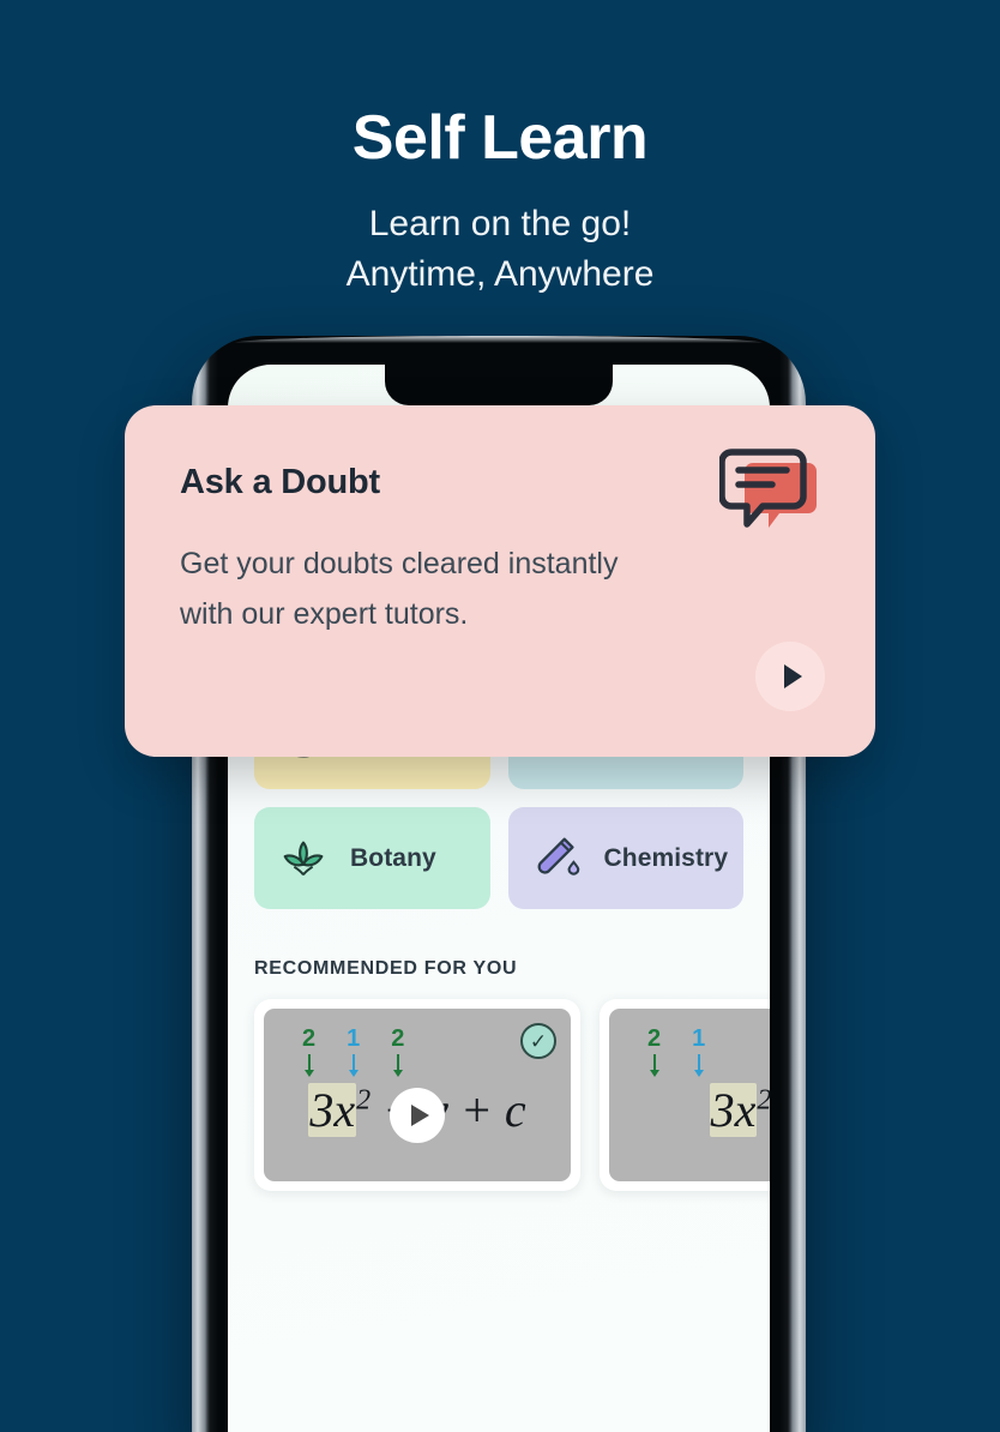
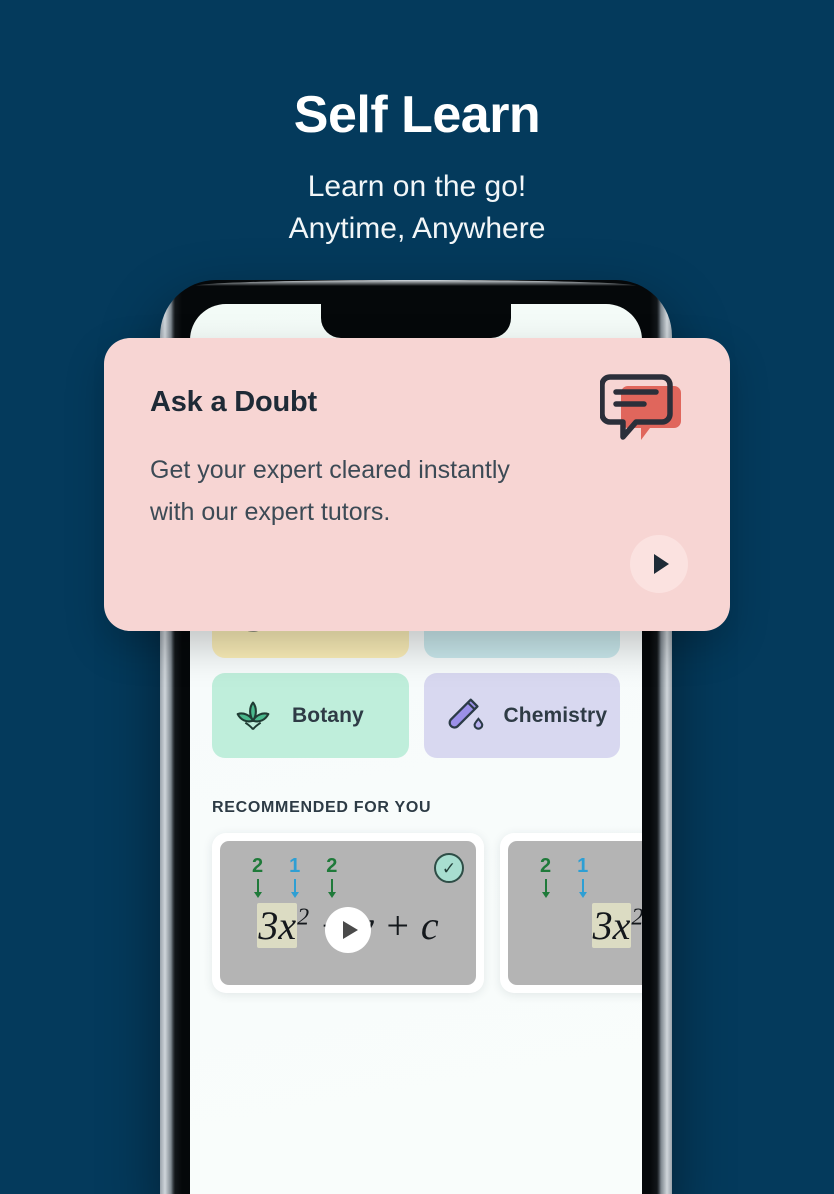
  Self Learn
  Learn on the go!
  Anytime, Anywhere
  Botany
  Chemistry
  RECOMMENDED FOR YOU
  2
  1
  2
  3x2 + c
  ✓
  2
  1
  3x2
  Ask a Doubt
- Get your doubts cleared instantly with our expert tutors.
+ Get your expert cleared instantly with our expert tutors.
